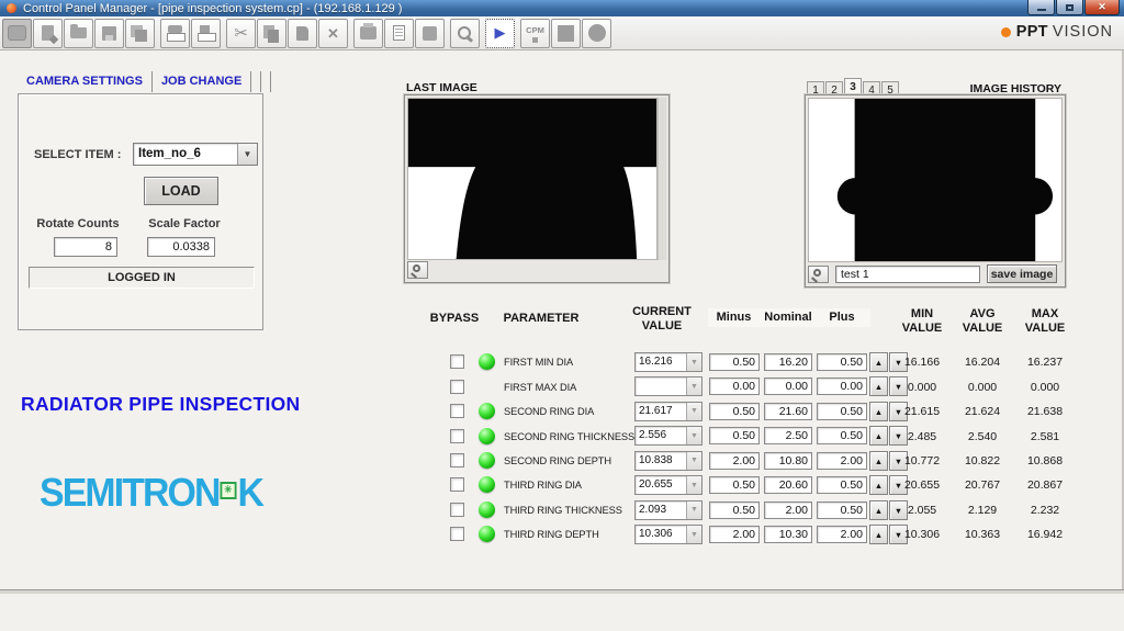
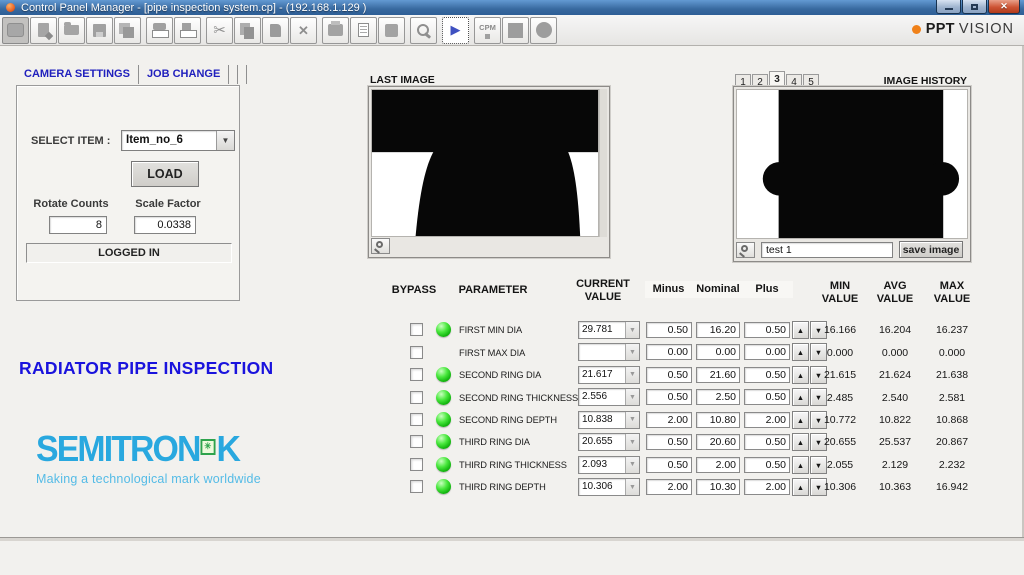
  Control Panel Manager - [pipe inspection system.cp] - (192.168.1.129 )
  ✕
  ✂
  ✕
  ▶
  CPM
  PPT
  VISION
  CAMERA SETTINGS
  JOB CHANGE
  SELECT ITEM :
  Item_no_6
  ▼
  LOAD
  Rotate Counts
  Scale Factor
  8
  0.0338
  LOGGED IN
  RADIATOR PIPE INSPECTION
  SEMITRON K
+ Making a technological mark worldwide
  LAST IMAGE
  1
  2
  3
  4
  5
  IMAGE HISTORY
  test 1
  save image
  BYPASS
  PARAMETER
  CURRENT
  VALUE
  Minus
  Nominal
  Plus
  MIN
  VALUE
  AVG
  VALUE
  MAX
  VALUE
  FIRST MIN DIA
- 16.216
+ 29.781
  0.50
  16.20
  0.50
  ▲
  ▼
  16.166
  16.204
  16.237
  FIRST MAX DIA
  0.00
  0.00
  0.00
  ▲
  ▼
  0.000
  0.000
  0.000
  SECOND RING DIA
  21.617
  0.50
  21.60
  0.50
  ▲
  ▼
  21.615
  21.624
  21.638
  SECOND RING THICKNESS
  2.556
  0.50
  2.50
  0.50
  ▲
  ▼
  2.485
  2.540
  2.581
  SECOND RING DEPTH
  10.838
  2.00
  10.80
  2.00
  ▲
  ▼
  10.772
  10.822
  10.868
  THIRD RING DIA
  20.655
  0.50
  20.60
  0.50
  ▲
  ▼
  20.655
- 20.767
+ 25.537
  20.867
  THIRD RING THICKNESS
  2.093
  0.50
  2.00
  0.50
  ▲
  ▼
  2.055
  2.129
  2.232
  THIRD RING DEPTH
  10.306
  2.00
  10.30
  2.00
  ▲
  ▼
  10.306
  10.363
  16.942
